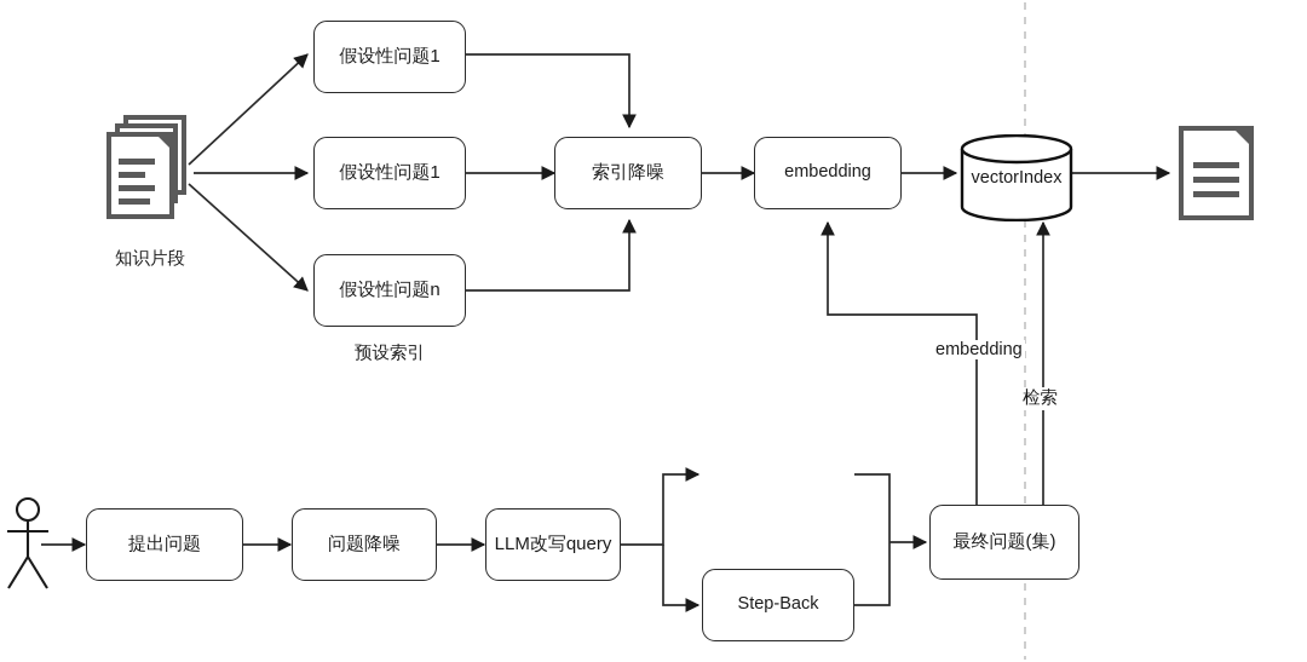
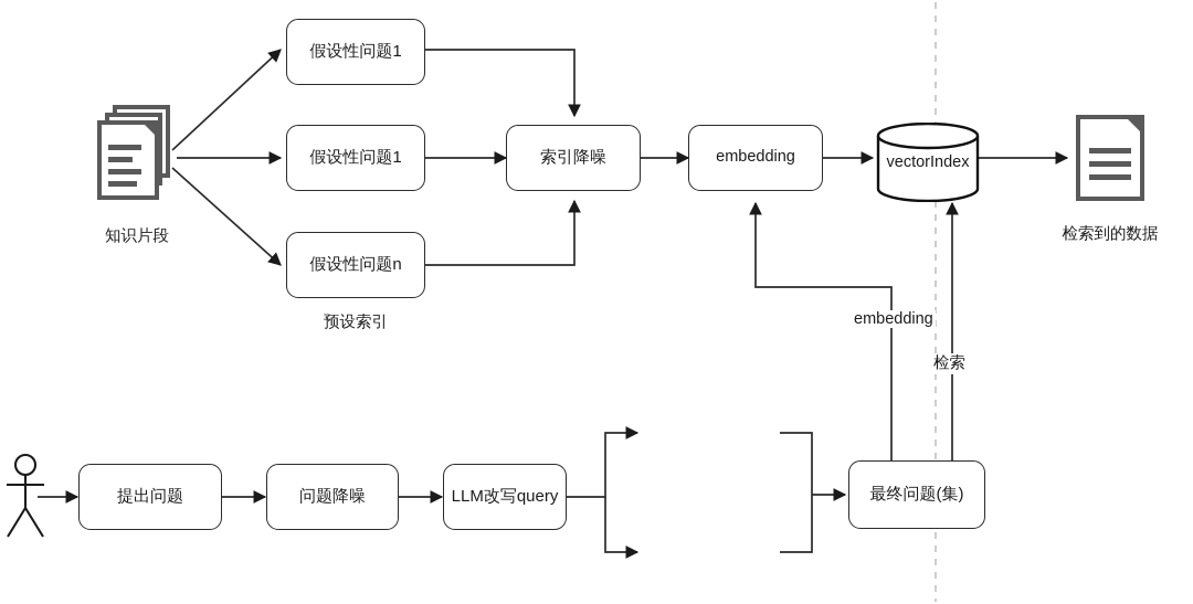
  知识片段
  假设性问题1
  假设性问题1
  假设性问题n
  预设索引
  索引降噪
  embedding
  vectorIndex
+ 检索到的数据
  embedding
  检索
  提出问题
  问题降噪
  LLM改写query
- Step-Back
  最终问题(集)
